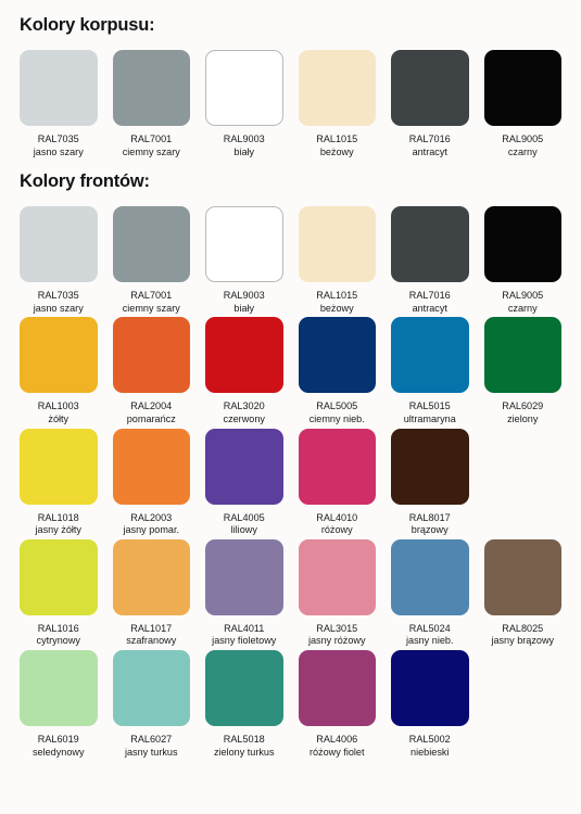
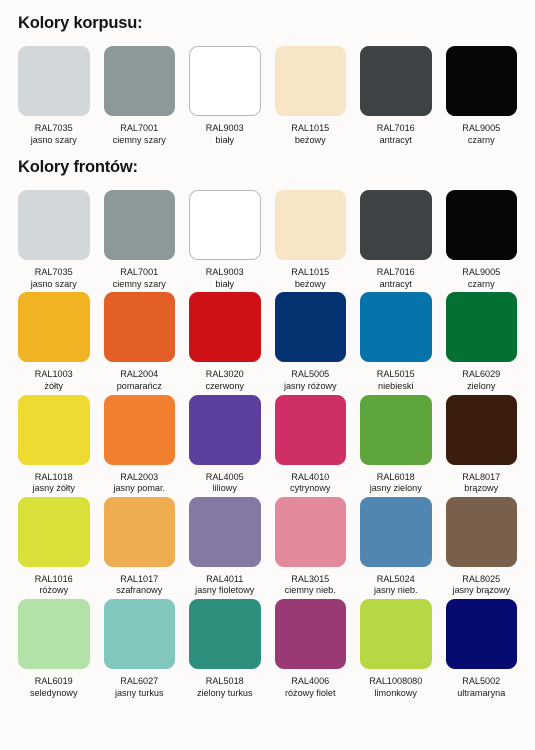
  Kolory korpusu:
  RAL7035
  jasno szary
  RAL7001
  ciemny szary
  RAL9003
  biały
  RAL1015
  beżowy
  RAL7016
  antracyt
  RAL9005
  czarny
  Kolory frontów:
  RAL7035
  jasno szary
  RAL7001
  ciemny szary
  RAL9003
  biały
  RAL1015
  beżowy
  RAL7016
  antracyt
  RAL9005
  czarny
  RAL1003
  żółty
  RAL2004
  pomarańcz
  RAL3020
  czerwony
  RAL5005
- ciemny nieb.
+ jasny różowy
  RAL5015
- ultramaryna
+ niebieski
  RAL6029
  zielony
  RAL1018
  jasny żółty
  RAL2003
  jasny pomar.
  RAL4005
  liliowy
  RAL4010
- różowy
+ cytrynowy
+ RAL6018
+ jasny zielony
  RAL8017
  brązowy
  RAL1016
- cytrynowy
+ różowy
  RAL1017
  szafranowy
  RAL4011
  jasny fioletowy
  RAL3015
- jasny różowy
+ ciemny nieb.
  RAL5024
  jasny nieb.
  RAL8025
  jasny brązowy
  RAL6019
  seledynowy
  RAL6027
  jasny turkus
  RAL5018
  zielony turkus
  RAL4006
  różowy fiolet
+ RAL1008080
+ limonkowy
  RAL5002
- niebieski
+ ultramaryna
